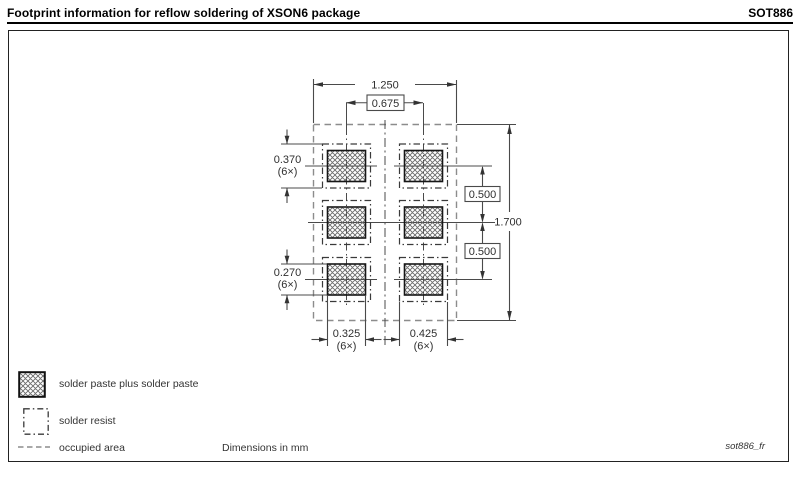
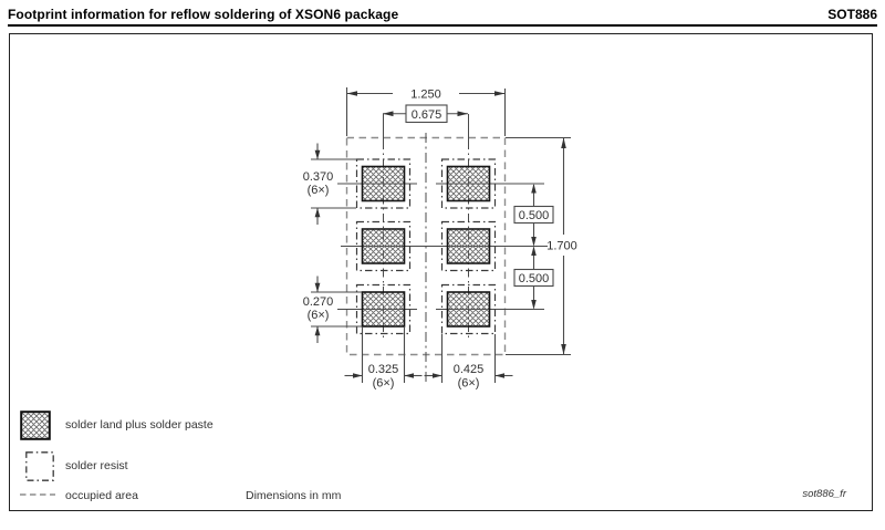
  Footprint information for reflow soldering of XSON6 package
  SOT886
  1.250
  0.675
  0.370
  (6×)
  0.270
  (6×)
  0.500
  0.500
  1.700
  0.325
  (6×)
  0.425
  (6×)
- solder paste plus solder paste
+ solder land plus solder paste
  solder resist
  occupied area
  Dimensions in mm
  sot886_fr
